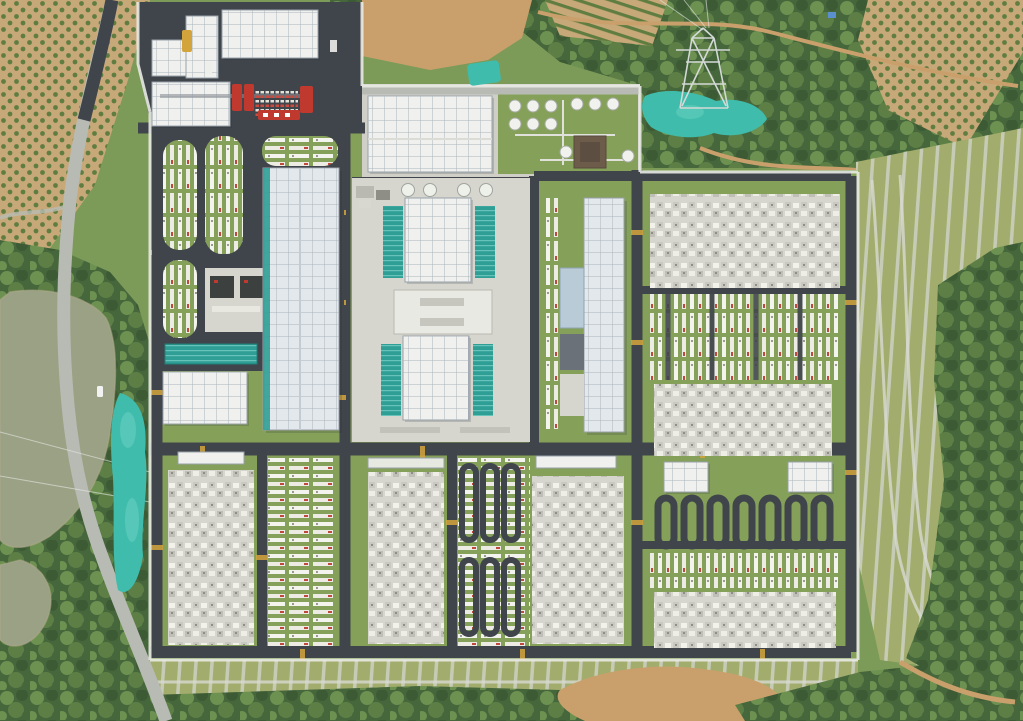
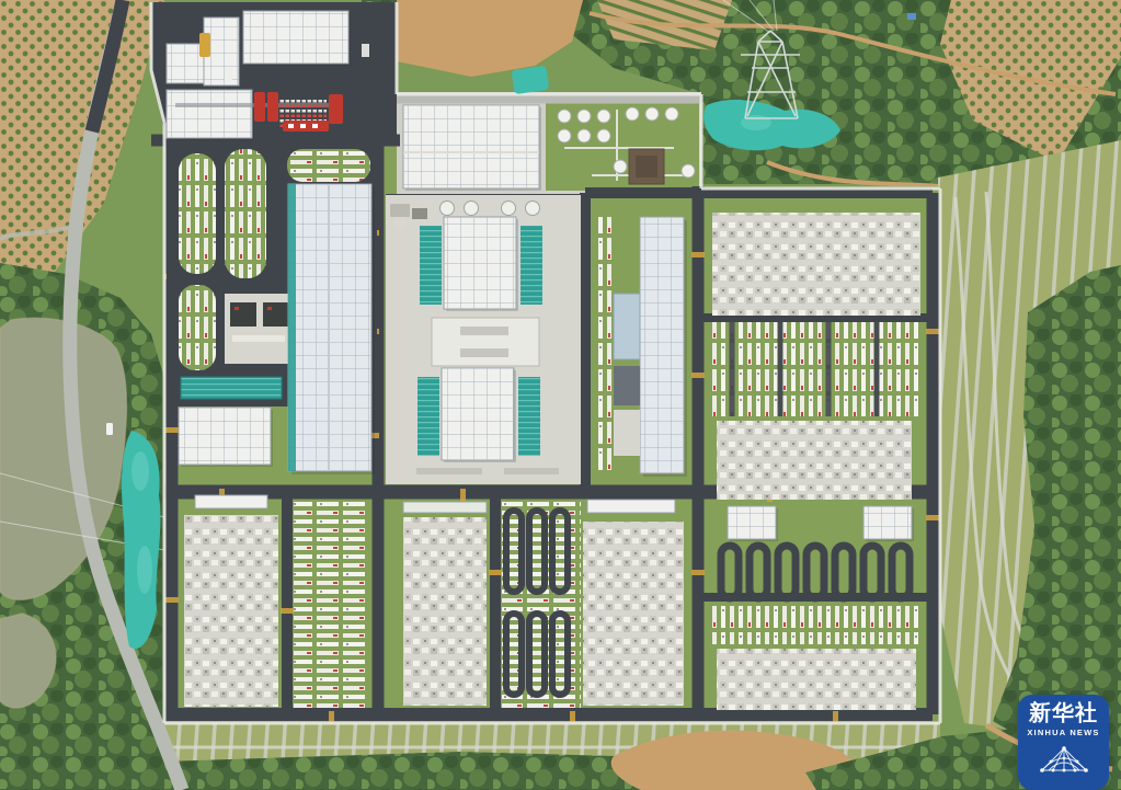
+ 新华社
+ XINHUA NEWS
